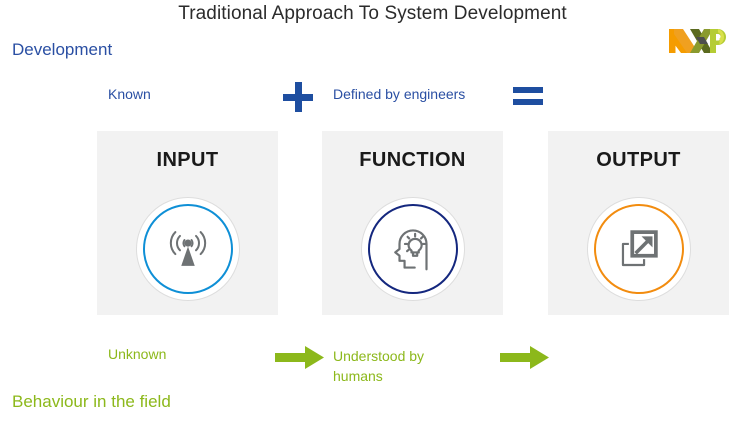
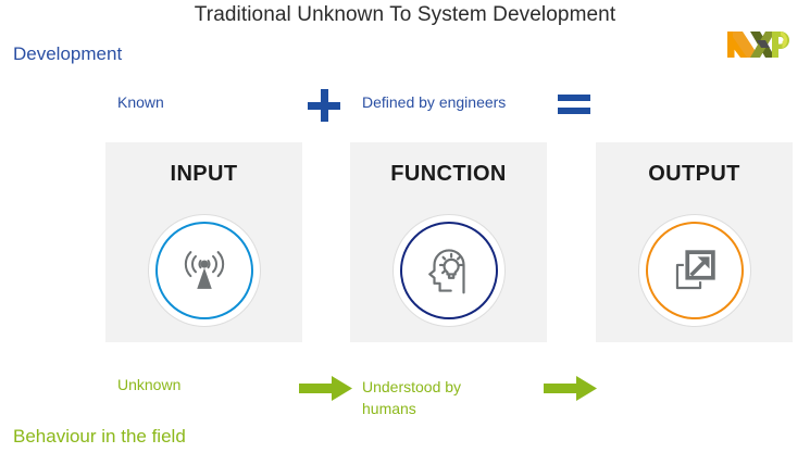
- Traditional Approach To System Development
+ Traditional Unknown To System Development
  Development
  Known
  Defined by engineers
  INPUT
  FUNCTION
  OUTPUT
  Unknown
  Understood by humans
  Behaviour in the field
